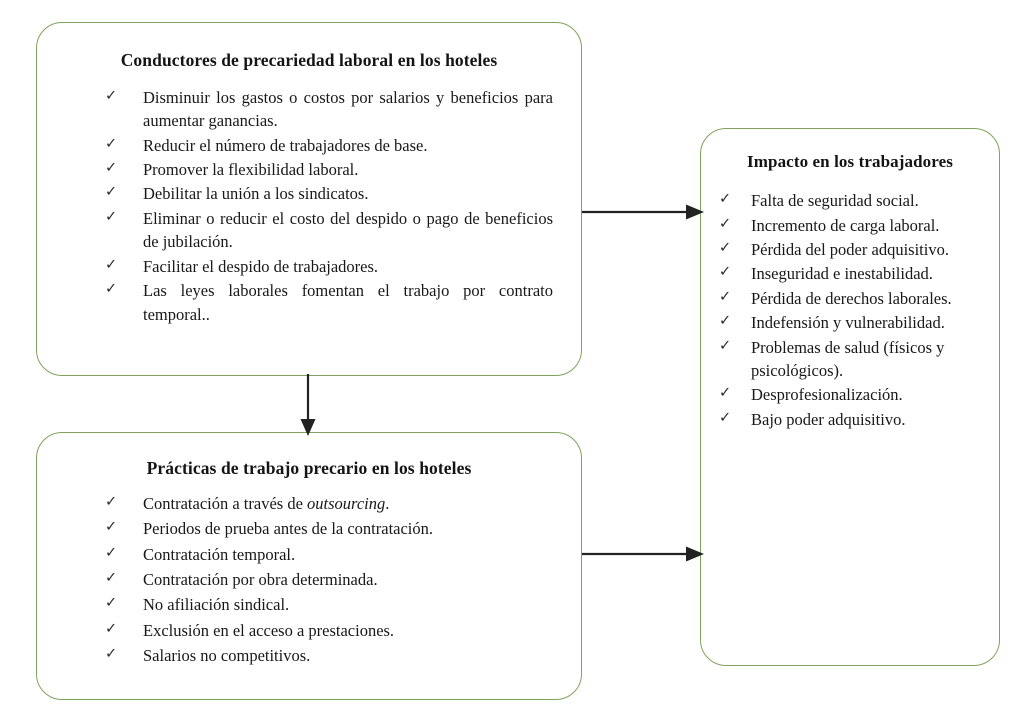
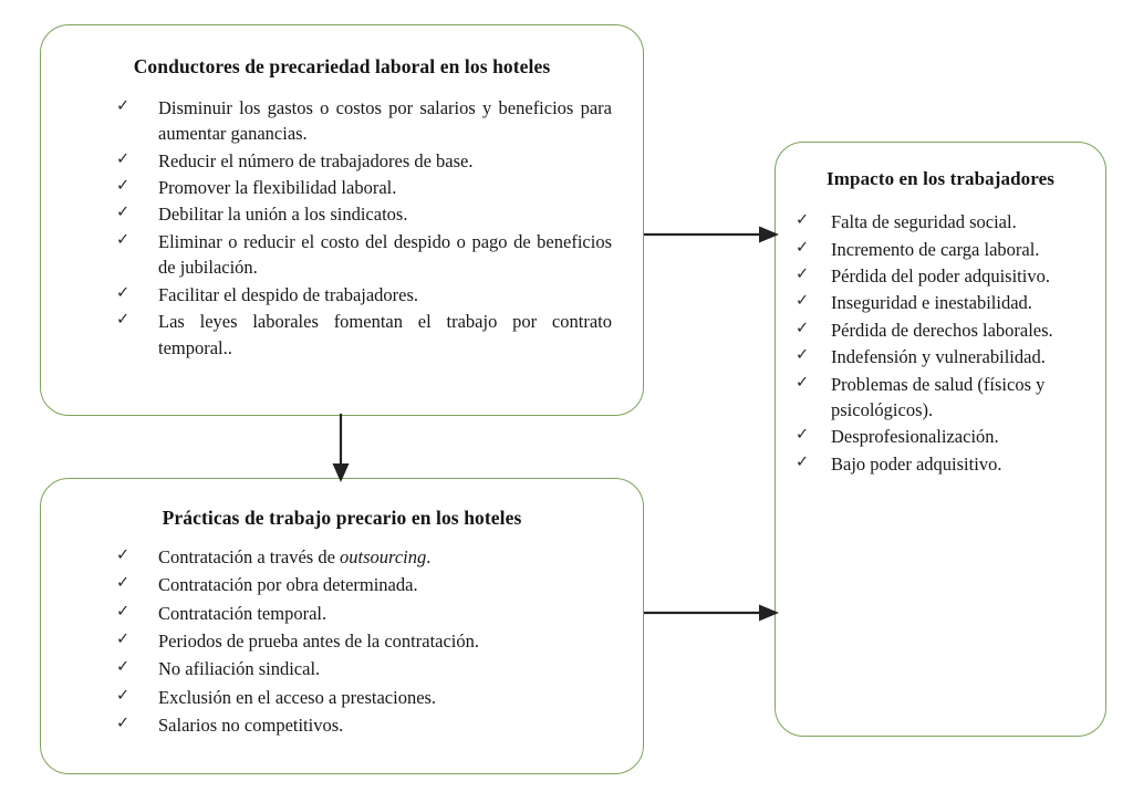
  Conductores de precariedad laboral en los hoteles
  ✓
  Disminuir los gastos o costos por salarios y beneficios para aumentar ganancias.
  ✓
  Reducir el número de trabajadores de base.
  ✓
  Promover la flexibilidad laboral.
  ✓
  Debilitar la unión a los sindicatos.
  ✓
  Eliminar o reducir el costo del despido o pago de beneficios de jubilación.
  ✓
  Facilitar el despido de trabajadores.
  ✓
  Las leyes laborales fomentan el trabajo por contrato temporal..
  Prácticas de trabajo precario en los hoteles
  ✓
  Contratación a través de outsourcing.
  ✓
- Periodos de prueba antes de la contratación.
+ Contratación por obra determinada.
  ✓
  Contratación temporal.
  ✓
- Contratación por obra determinada.
+ Periodos de prueba antes de la contratación.
  ✓
  No afiliación sindical.
  ✓
  Exclusión en el acceso a prestaciones.
  ✓
  Salarios no competitivos.
  Impacto en los trabajadores
  ✓
  Falta de seguridad social.
  ✓
  Incremento de carga laboral.
  ✓
  Pérdida del poder adquisitivo.
  ✓
  Inseguridad e inestabilidad.
  ✓
  Pérdida de derechos laborales.
  ✓
  Indefensión y vulnerabilidad.
  ✓
  Problemas de salud (físicos y psicológicos).
  ✓
  Desprofesionalización.
  ✓
  Bajo poder adquisitivo.
